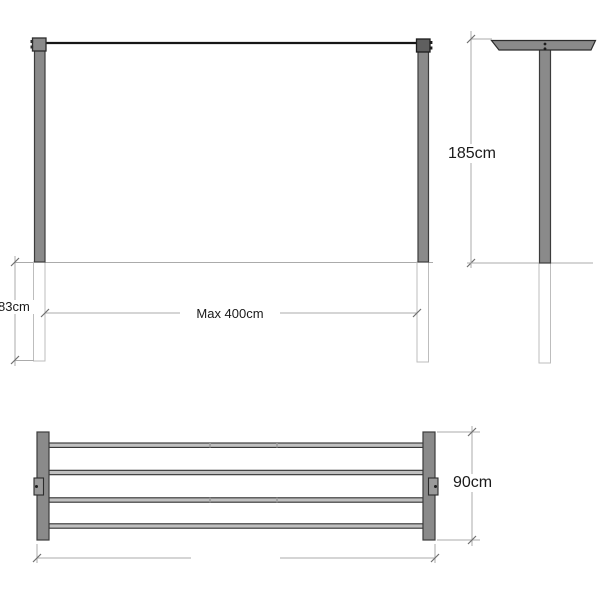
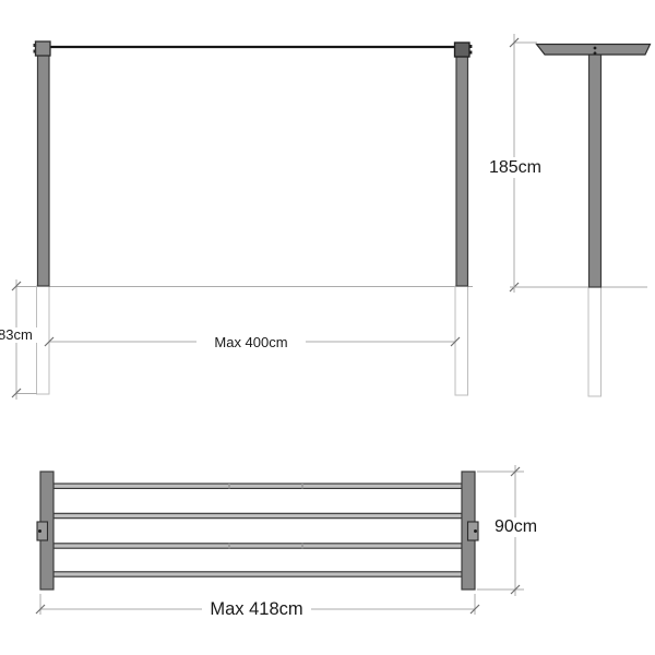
  185cm
  83cm
  Max 400cm
+ Max 418cm
  90cm
